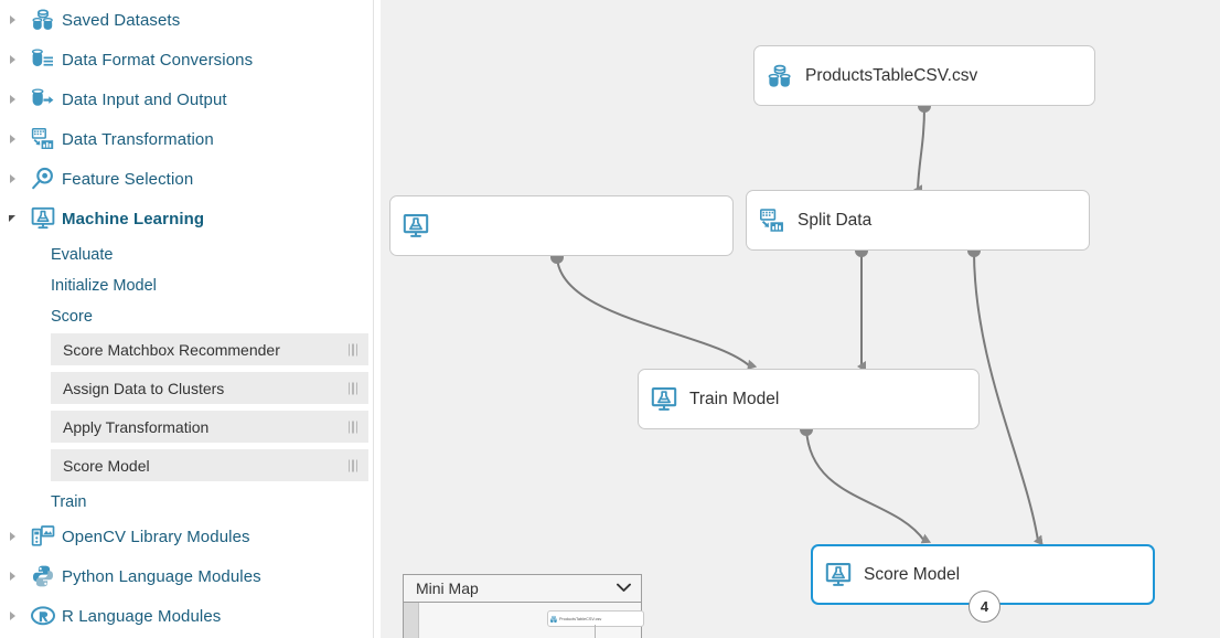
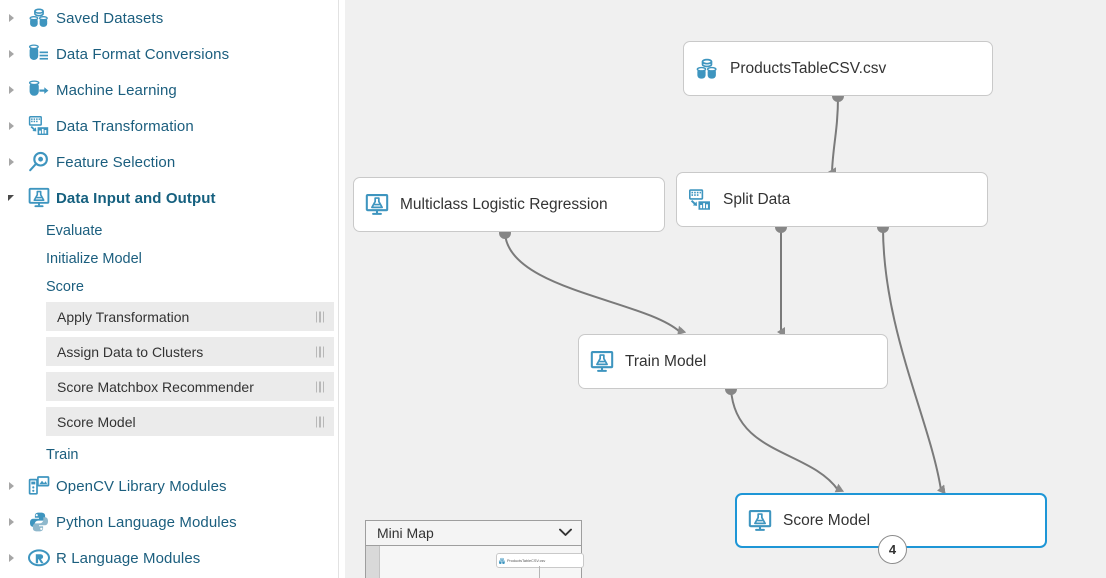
  Saved Datasets
  Data Format Conversions
- Data Input and Output
+ Machine Learning
  Data Transformation
  Feature Selection
- Machine Learning
+ Data Input and Output
  OpenCV Library Modules
  Python Language Modules
  R Language Modules
  Evaluate
  Initialize Model
  Score
  Train
- Score Matchbox Recommender
+ Apply Transformation
  Assign Data to Clusters
- Apply Transformation
+ Score Matchbox Recommender
  Score Model
  ProductsTableCSV.csv
+ Multiclass Logistic Regression
  Split Data
  Train Model
  Score Model
  4
  Mini Map
